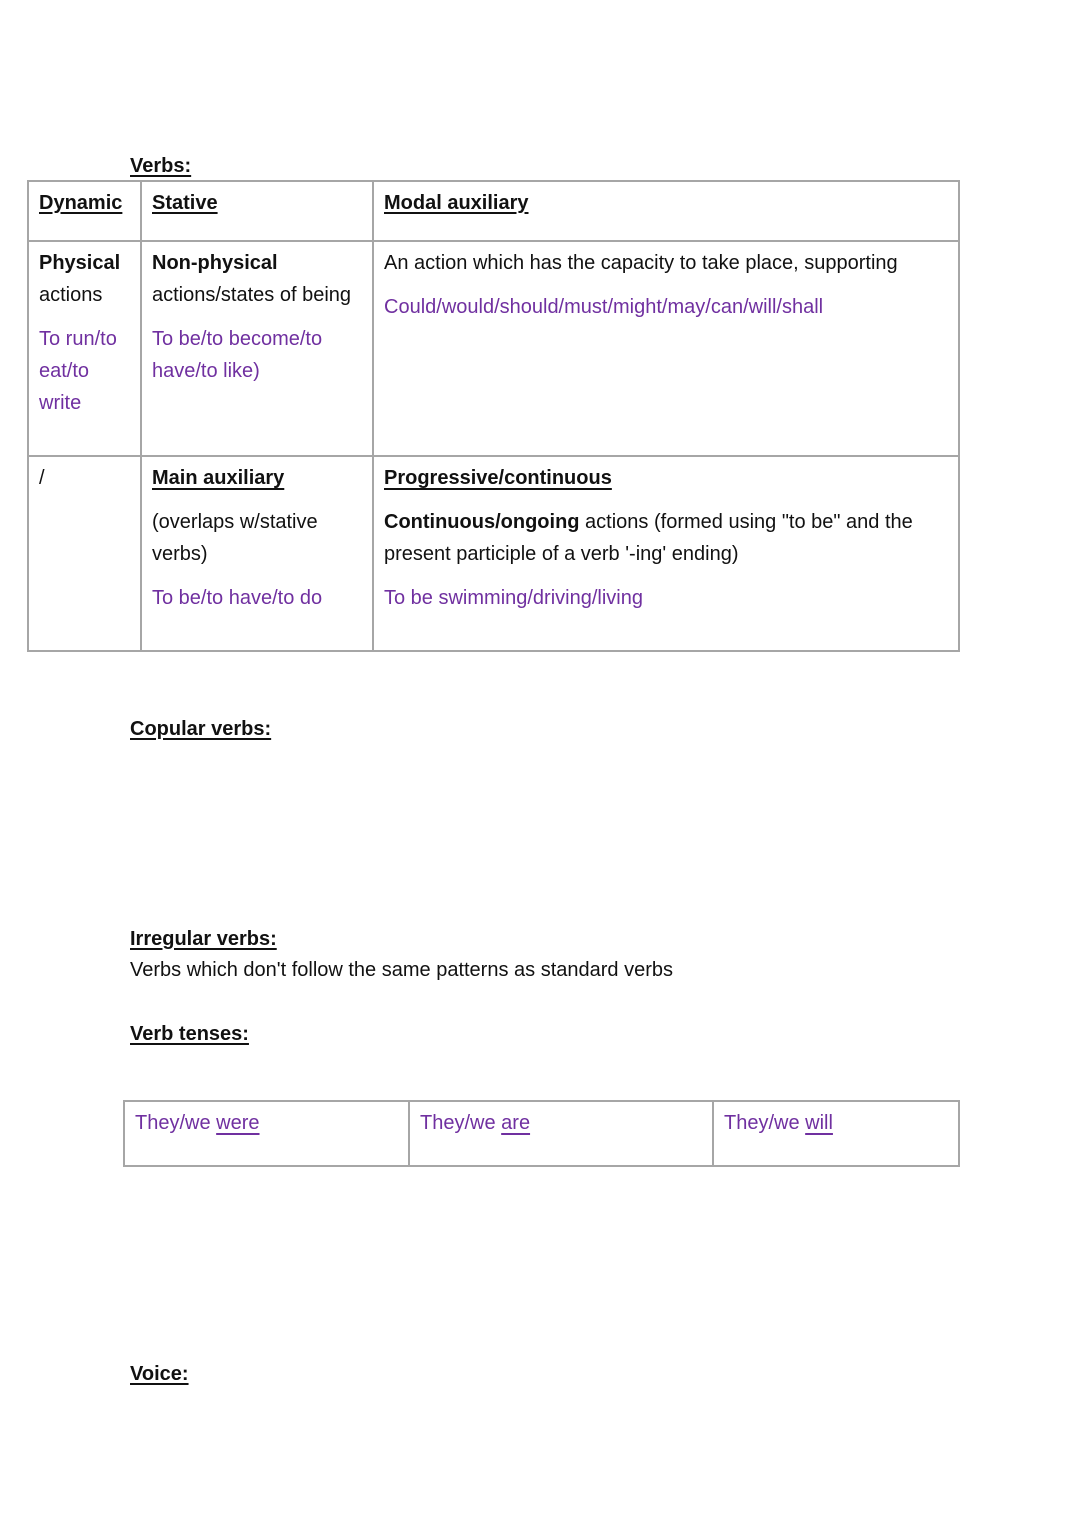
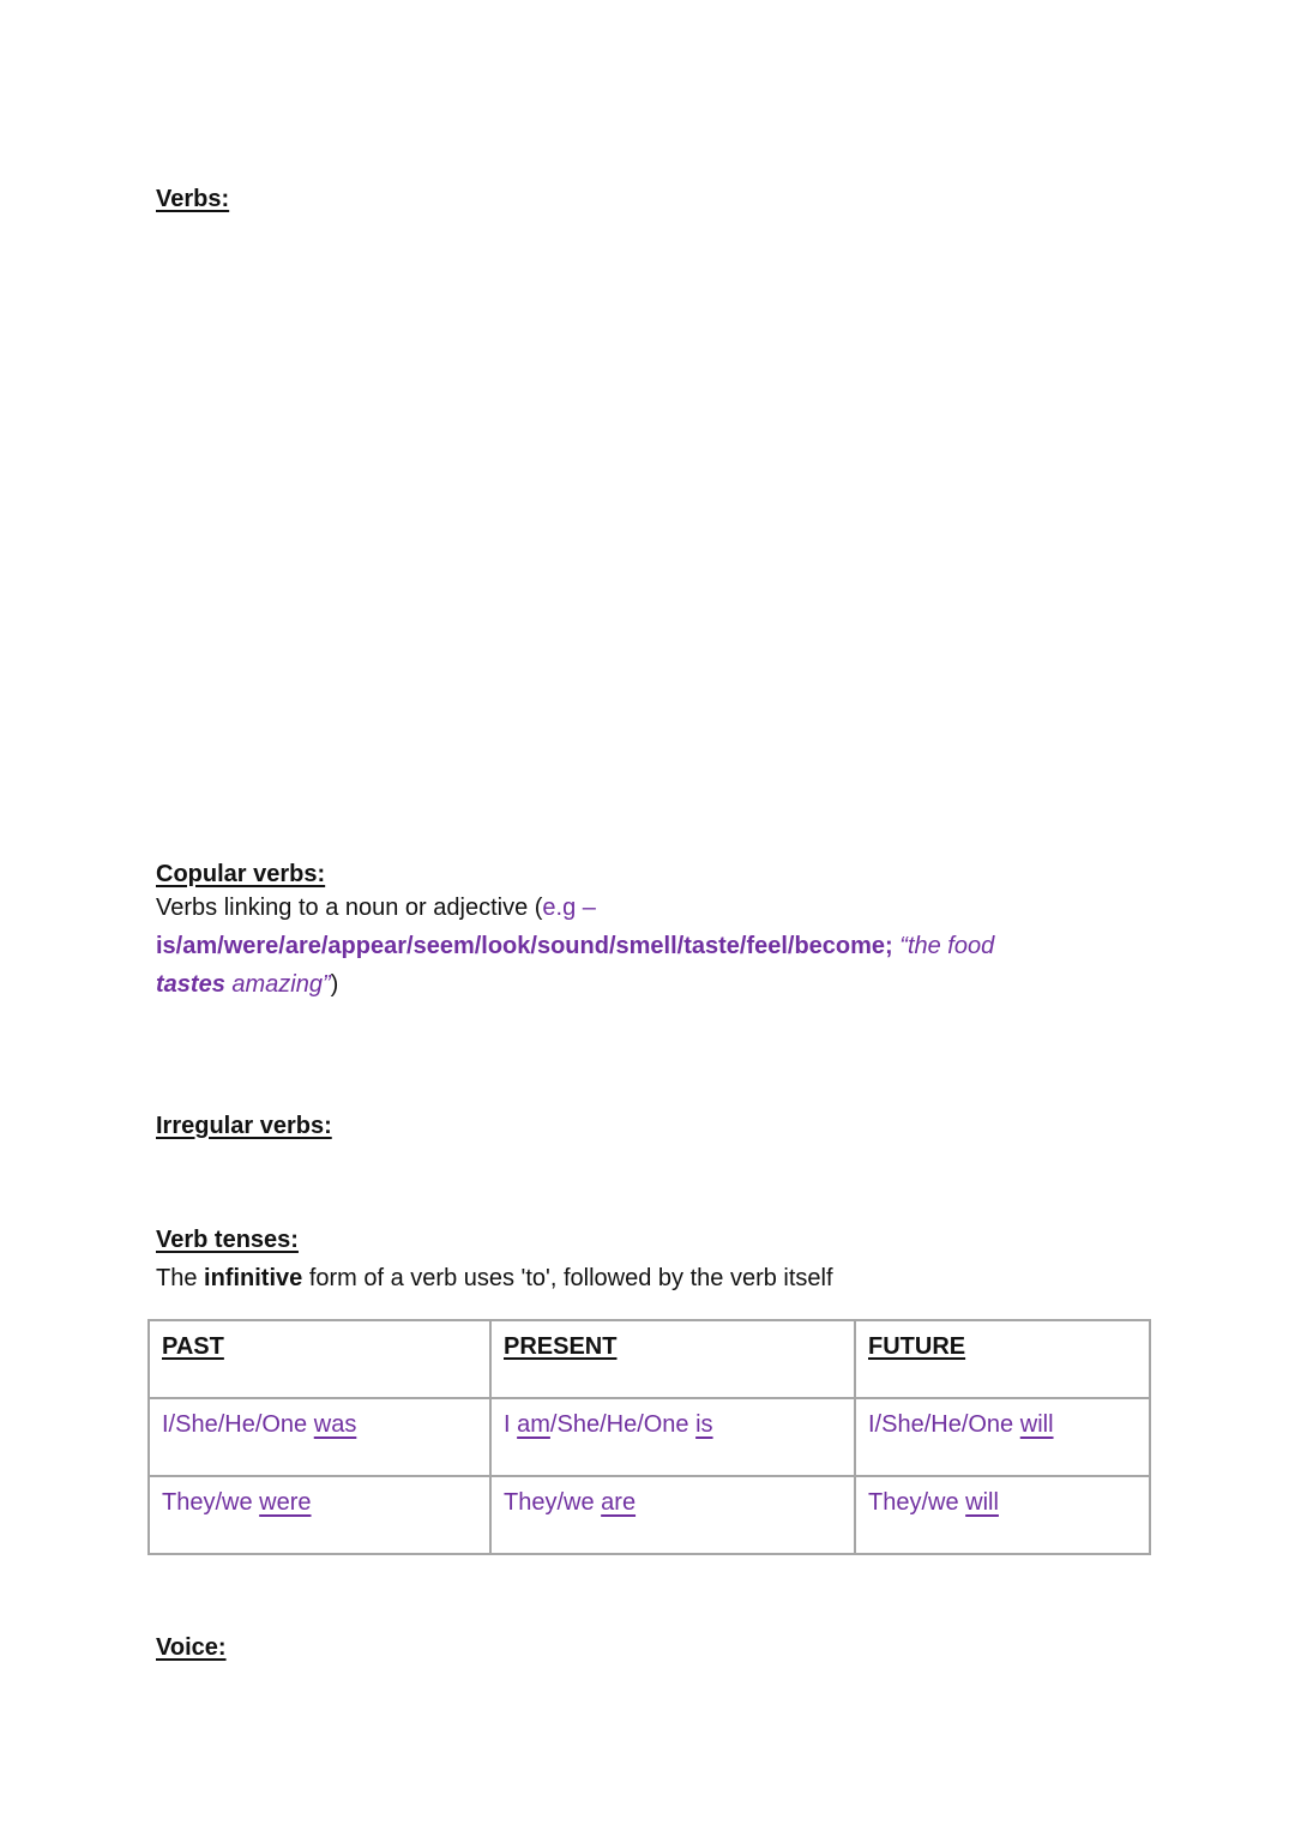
  Verbs:
- Dynamic	Stative	Modal auxiliary
- Physical actionsTo run/to eat/to write	Non-physical actions/states of beingTo be/to become/to have/to like)	An action which has the capacity to take place, supportingCould/would/should/must/might/may/can/will/shall
- /	Main auxiliary(overlaps w/stative verbs)To be/to have/to do	Progressive/continuousContinuous/ongoing actions (formed using "to be" and the present participle of a verb '-ing' ending)To be swimming/driving/living
  Copular verbs:
+ Verbs linking to a noun or adjective (e.g – is/am/were/are/appear/seem/look/sound/smell/taste/feel/become; “the food tastes amazing”)
  Irregular verbs:
- Verbs which don't follow the same patterns as standard verbs
  Verb tenses:
+ The infinitive form of a verb uses 'to', followed by the verb itself
+ PAST	PRESENT	FUTURE
+ I/She/He/One was	I am/She/He/One is	I/She/He/One will
  They/we were	They/we are	They/we will
  Voice:
